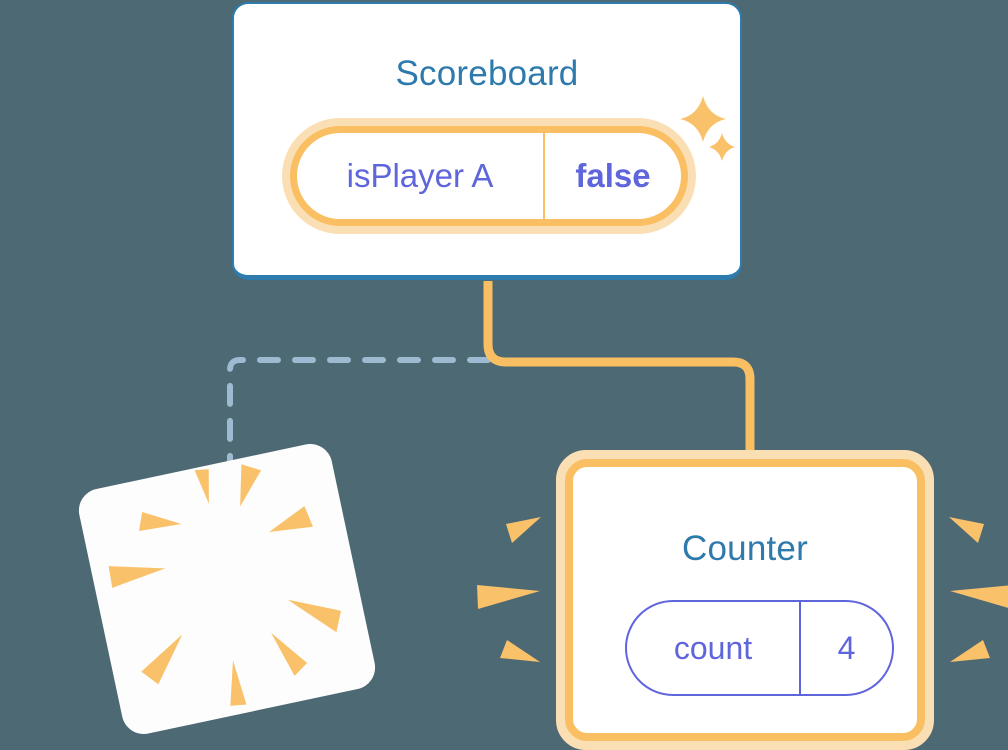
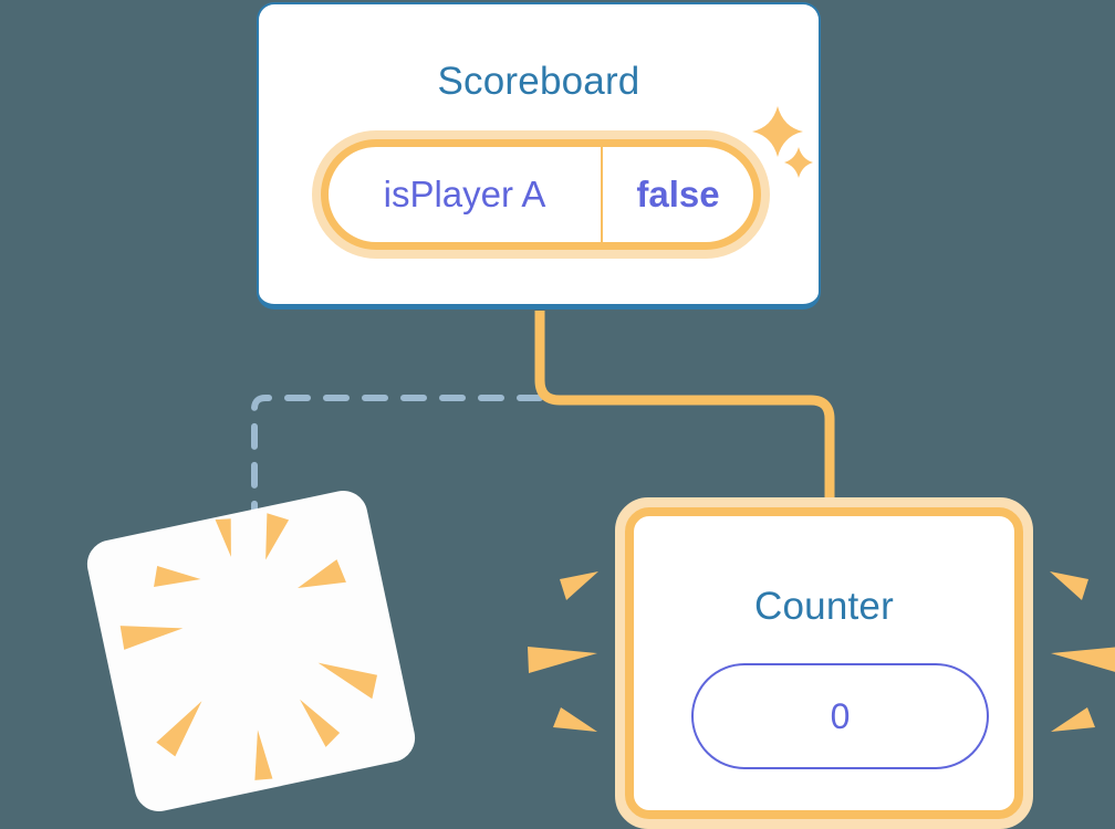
  Scoreboard
  isPlayer A
  false
  Counter
- count
- 4
+ 0
